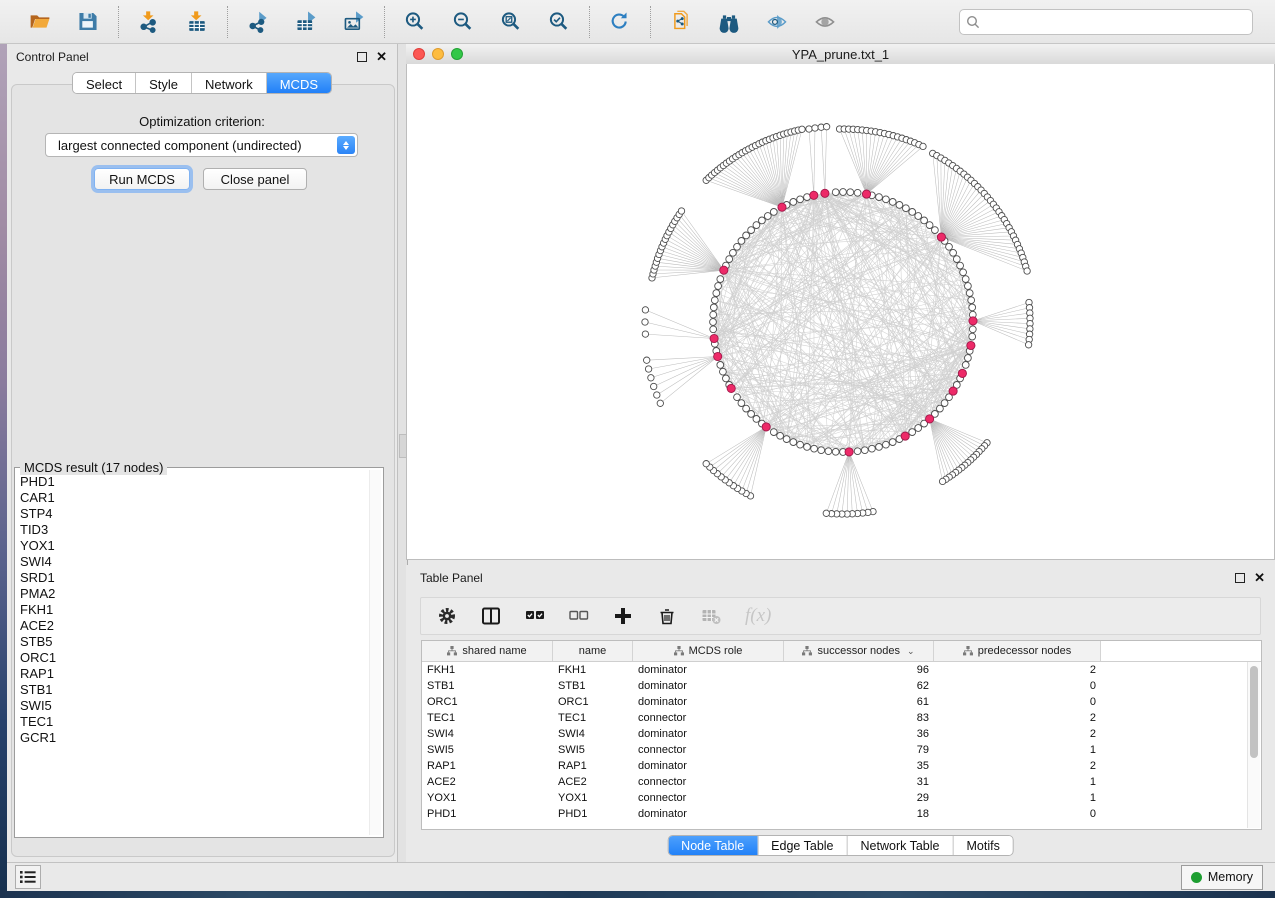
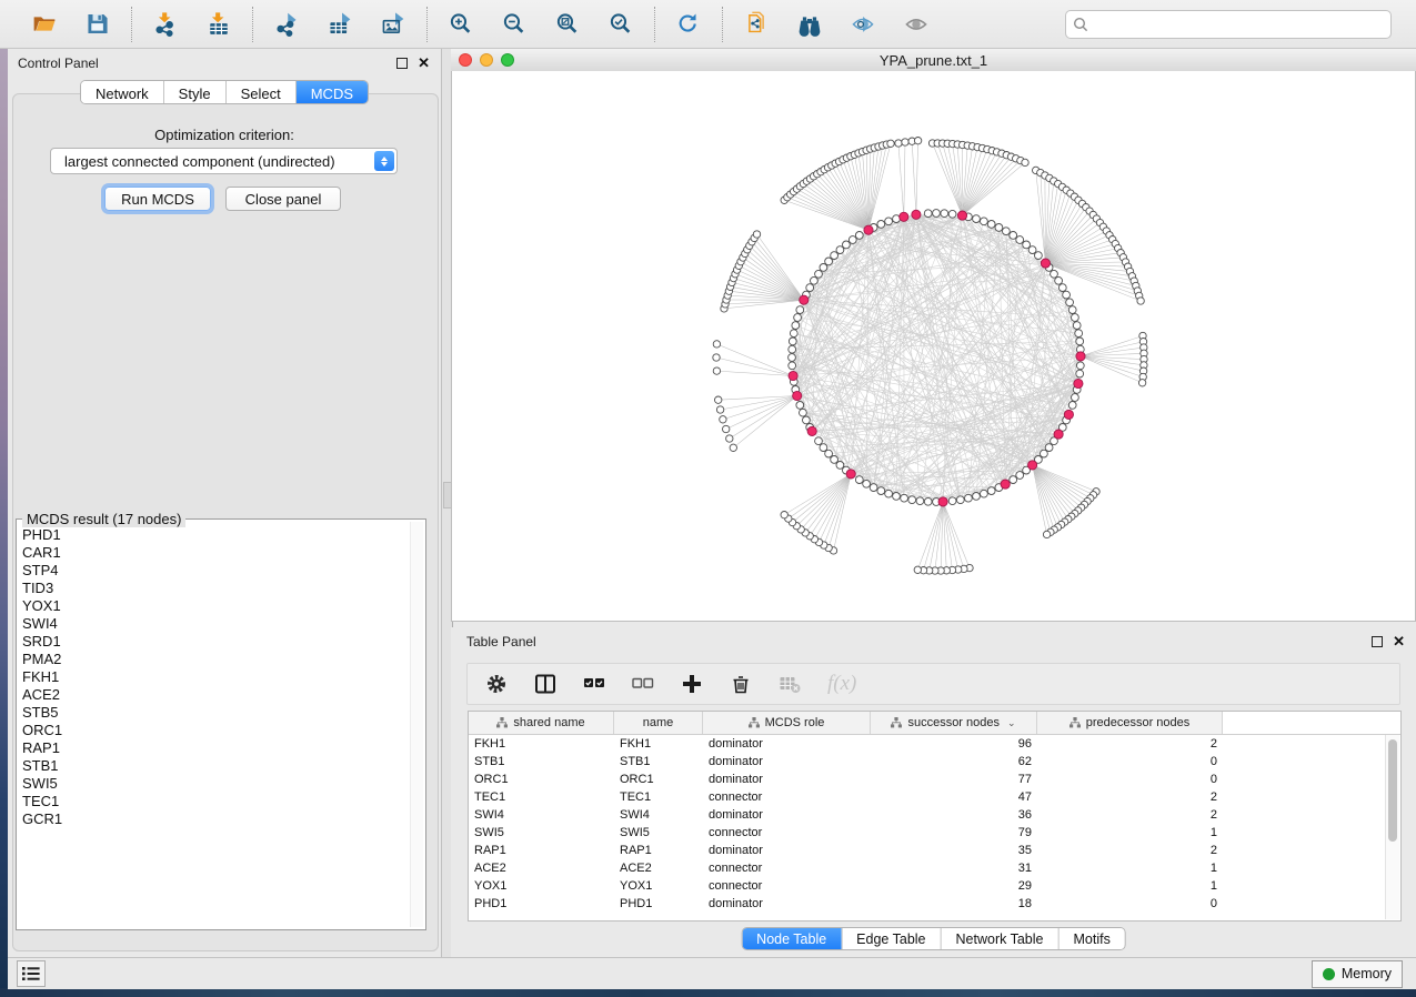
  Control Panel
  ✕
- Select
+ Network
  Style
- Network
+ Select
  MCDS
  Optimization criterion:
  largest connected component (undirected)
  Run MCDS
  Close panel
  MCDS result (17 nodes)
  PHD1
  CAR1
  STP4
  TID3
  YOX1
  SWI4
  SRD1
  PMA2
  FKH1
  ACE2
  STB5
  ORC1
  RAP1
  STB1
  SWI5
  TEC1
  GCR1
  YPA_prune.txt_1
  Table Panel
  ✕
  f(x)
  shared name
  name
  MCDS role
  successor nodes
  ⌄
  predecessor nodes
  FKH1
  FKH1
  dominator
  96
  2
  STB1
  STB1
  dominator
  62
  0
  ORC1
  ORC1
  dominator
- 61
+ 77
  0
  TEC1
  TEC1
  connector
- 83
+ 47
  2
  SWI4
  SWI4
  dominator
  36
  2
  SWI5
  SWI5
  connector
  79
  1
  RAP1
  RAP1
  dominator
  35
  2
  ACE2
  ACE2
  connector
  31
  1
  YOX1
  YOX1
  connector
  29
  1
  PHD1
  PHD1
  dominator
  18
  0
  Node Table
  Edge Table
  Network Table
  Motifs
  Memory
